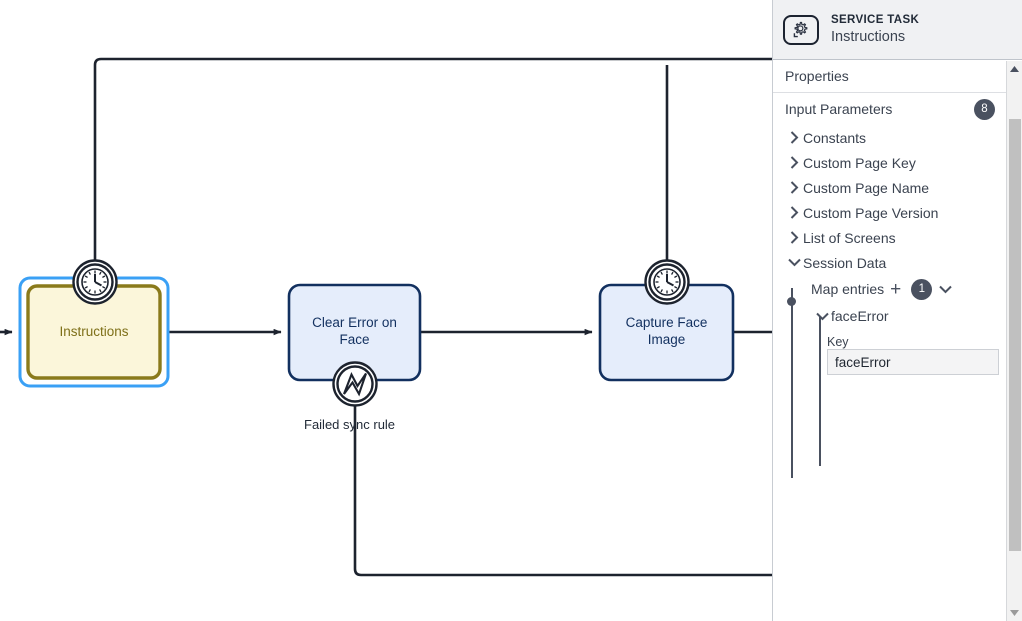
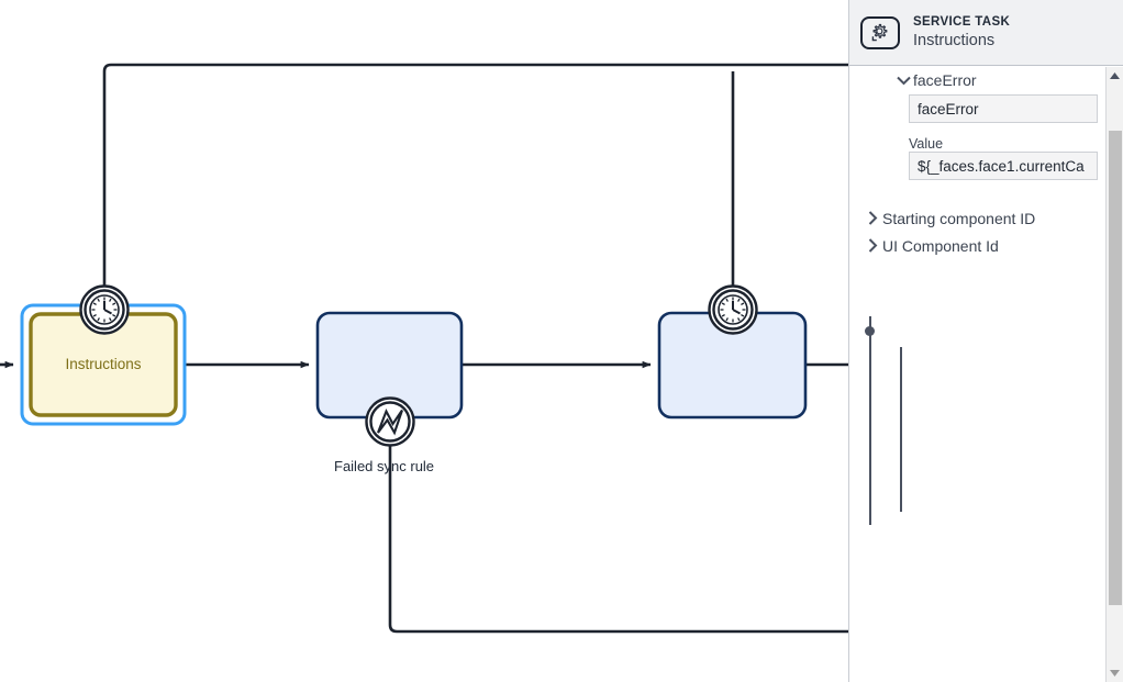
  Instructions
- Clear Error on
- Face
- Capture Face
- Image
  Failed sync rule
  SERVICE TASK
  Instructions
- Properties
- Input Parameters
- 8
- Constants
- Custom Page Key
- Custom Page Name
- Custom Page Version
- List of Screens
- Session Data
- Map entries
- +
- 1
  faceError
- Key
  faceError
+ Value
+ ${_faces.face1.currentCa
+ Starting component ID
+ UI Component Id
